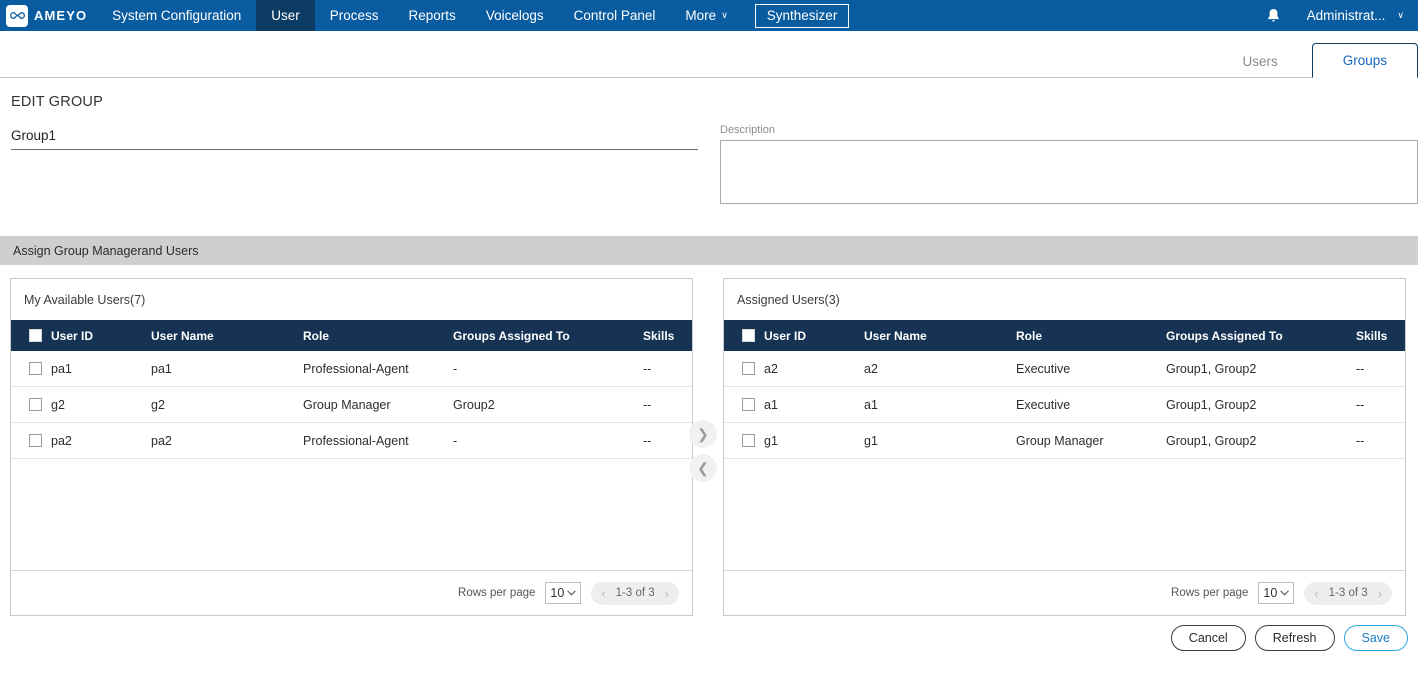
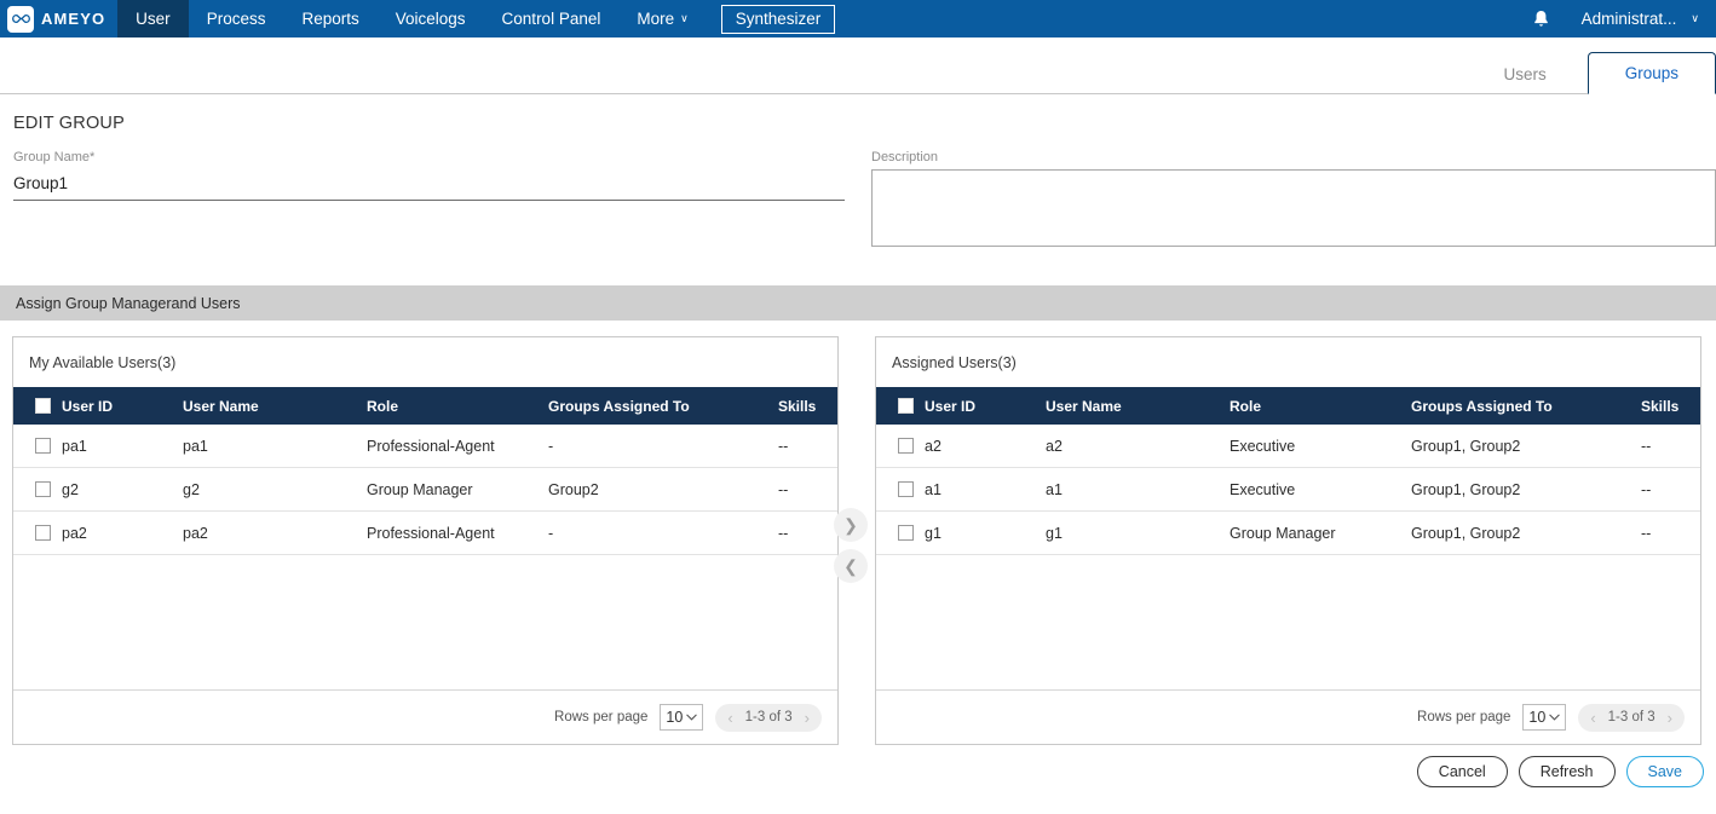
  AMEYO
- System Configuration
  User
  Process
  Reports
  Voicelogs
  Control Panel
  More
  ∨
  Synthesizer
  Administrat...
  ∨
  Users
  Groups
  EDIT GROUP
+ Group Name*
  Group1
  Description
  Assign Group Managerand Users
- My Available Users(7)
+ My Available Users(3)
  User ID
  User Name
  Role
  Groups Assigned To
  Skills
  pa1
  pa1
  Professional-Agent
  -
  --
  g2
  g2
  Group Manager
  Group2
  --
  pa2
  pa2
  Professional-Agent
  -
  --
  Rows per page
  10
  ‹
  1-3 of 3
  ›
  ❯
  ❮
  Assigned Users(3)
  User ID
  User Name
  Role
  Groups Assigned To
  Skills
  a2
  a2
  Executive
  Group1, Group2
  --
  a1
  a1
  Executive
  Group1, Group2
  --
  g1
  g1
  Group Manager
  Group1, Group2
  --
  Rows per page
  10
  ‹
  1-3 of 3
  ›
  Cancel
  Refresh
  Save
